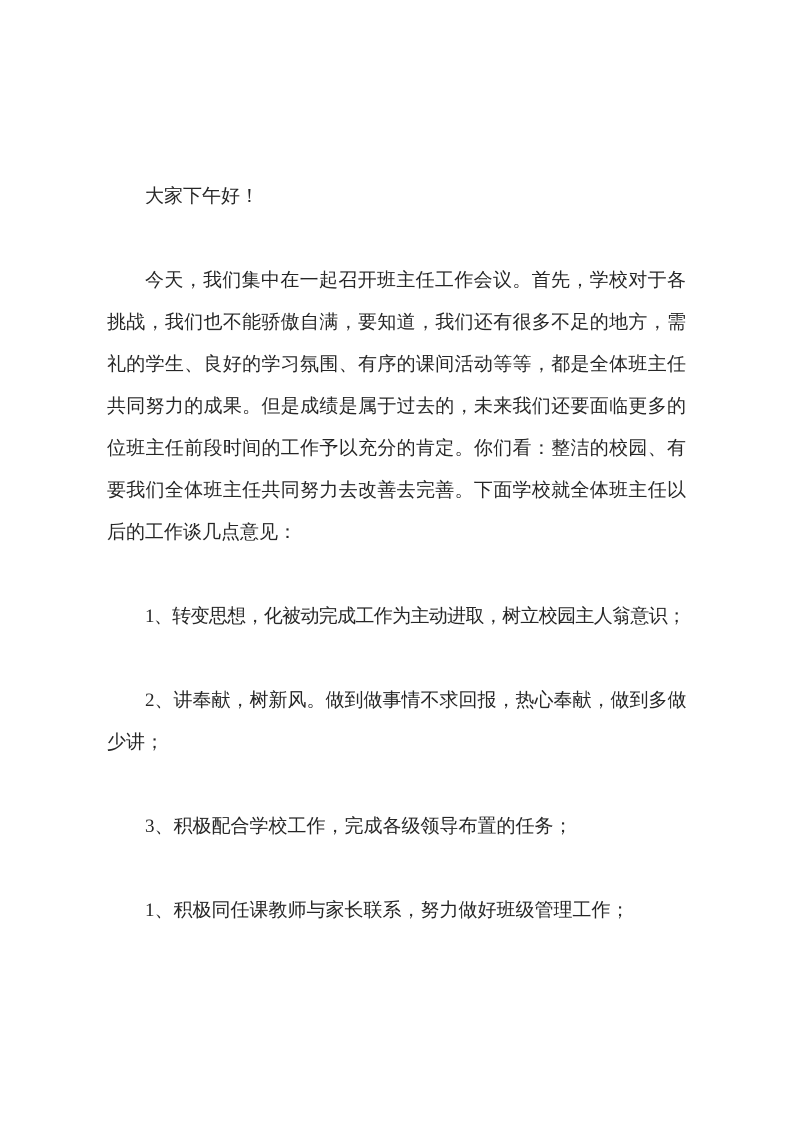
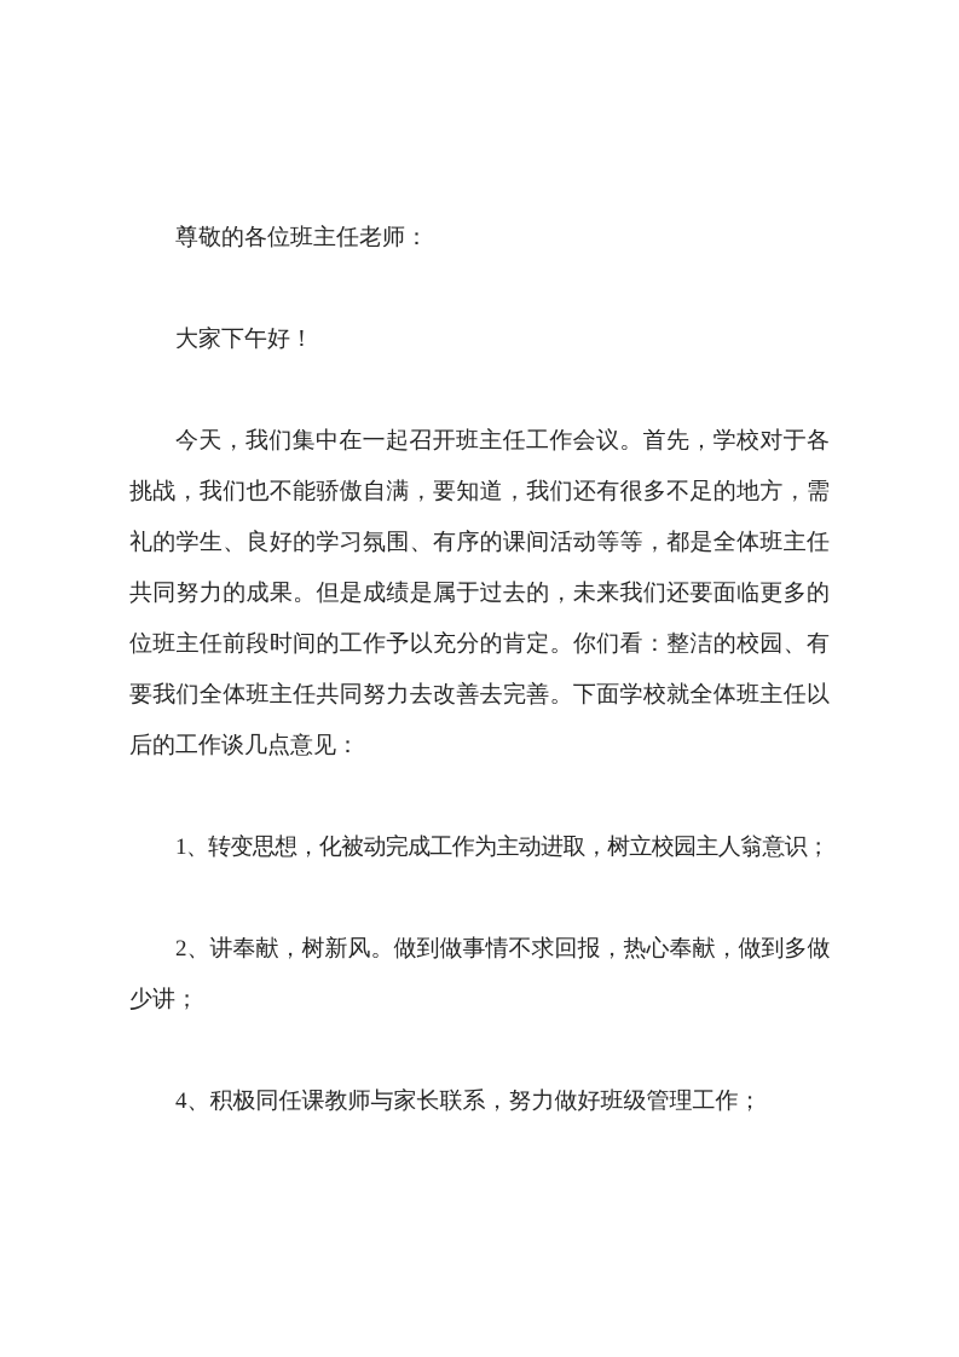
+ 尊敬的各位班主任老师：
  大家下午好！
  今天，我们集中在一起召开班主任工作会议。首先，学校对于各
  挑战，我们也不能骄傲自满，要知道，我们还有很多不足的地方，需
  礼的学生、良好的学习氛围、有序的课间活动等等，都是全体班主任
  共同努力的成果。但是成绩是属于过去的，未来我们还要面临更多的
  位班主任前段时间的工作予以充分的肯定。你们看：整洁的校园、有
  要我们全体班主任共同努力去改善去完善。下面学校就全体班主任以
  后的工作谈几点意见：
  1、转变思想，化被动完成工作为主动进取，树立校园主人翁意识；
  2、讲奉献，树新风。做到做事情不求回报，热心奉献，做到多做
  少讲；
- 3、积极配合学校工作，完成各级领导布置的任务；
- 1、积极同任课教师与家长联系，努力做好班级管理工作；
+ 4、积极同任课教师与家长联系，努力做好班级管理工作；
